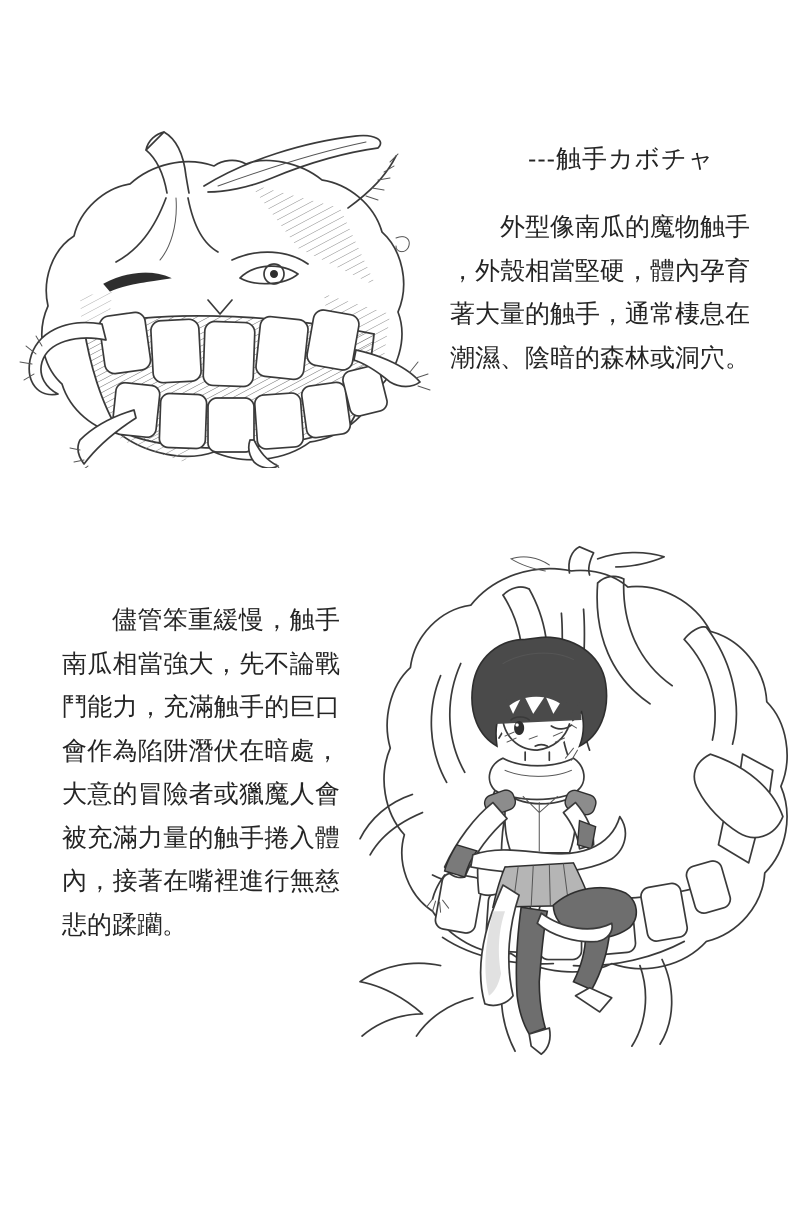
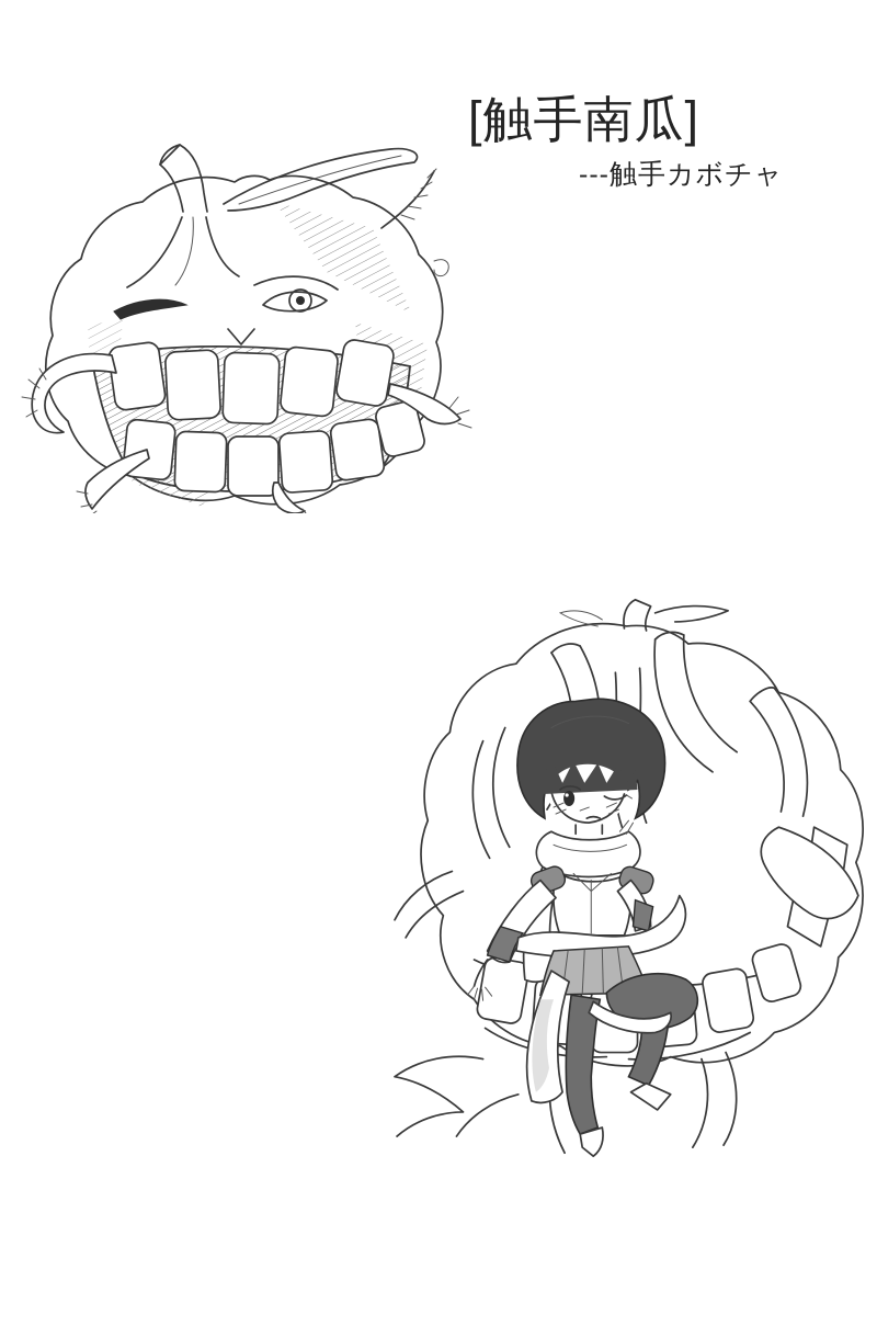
+ [触手南瓜]
  ---触手カボチャ
- 外型像南瓜的魔物触手
- ，外殼相當堅硬，體內孕育
- 著大量的触手，通常棲息在
- 潮濕、陰暗的森林或洞穴。
- 儘管笨重緩慢，触手
- 南瓜相當強大，先不論戰
- 鬥能力，充滿触手的巨口
- 會作為陷阱潛伏在暗處，
- 大意的冒險者或獵魔人會
- 被充滿力量的触手捲入體
- 內，接著在嘴裡進行無慈
- 悲的蹂躪。
